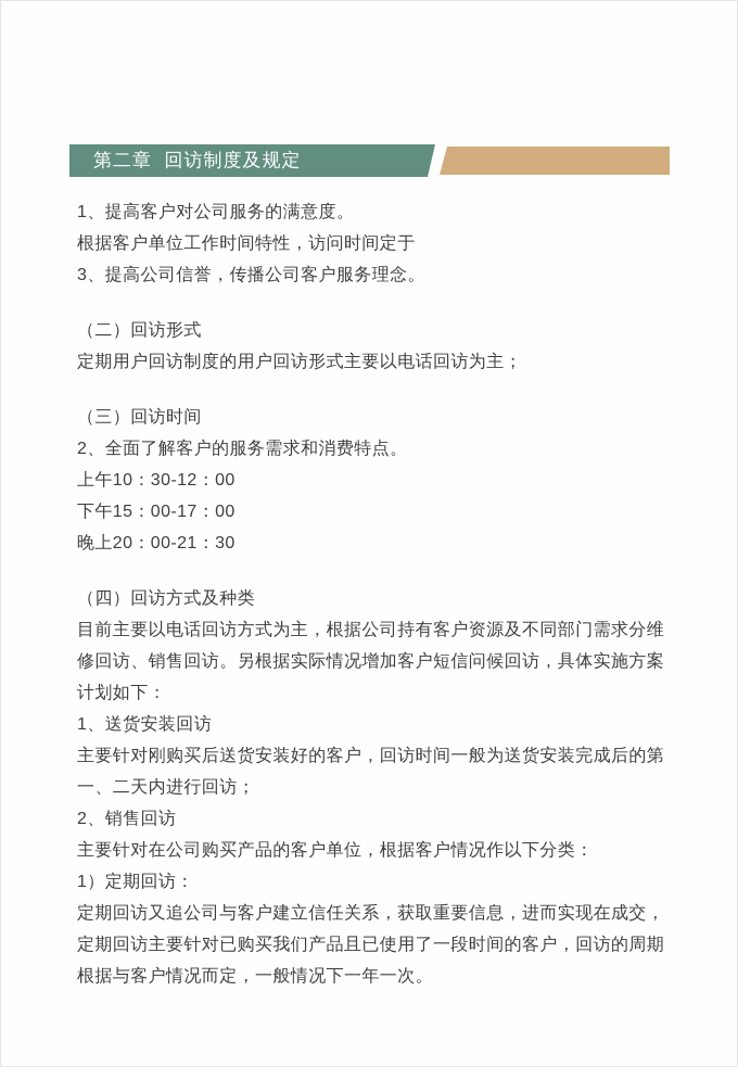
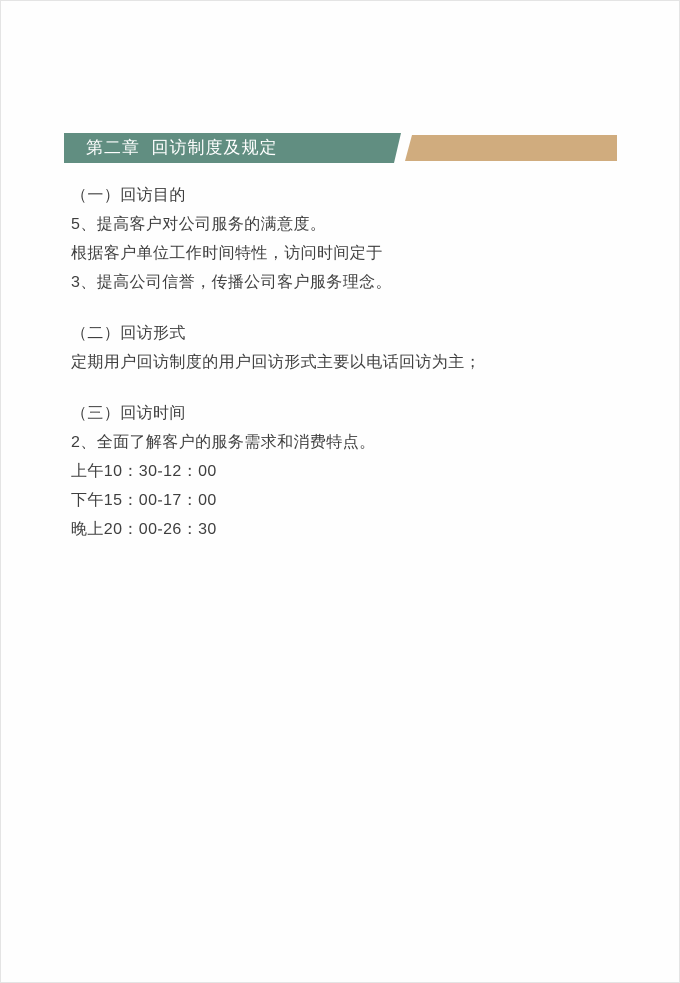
  第二章 回访制度及规定
+ （一）回访目的
- 1、提高客户对公司服务的满意度。
+ 5、提高客户对公司服务的满意度。
  根据客户单位工作时间特性，访问时间定于
  3、提高公司信誉，传播公司客户服务理念。
  （二）回访形式
  定期用户回访制度的用户回访形式主要以电话回访为主；
  （三）回访时间
  2、全面了解客户的服务需求和消费特点。
  上午10：30-12：00
  下午15：00-17：00
- 晚上20：00-21：30
+ 晚上20：00-26：30
- （四）回访方式及种类
- 目前主要以电话回访方式为主，根据公司持有客户资源及不同部门需求分维修回访、销售回访。另根据实际情况增加客户短信问候回访，具体实施方案计划如下：
- 1、送货安装回访
- 主要针对刚购买后送货安装好的客户，回访时间一般为送货安装完成后的第一、二天内进行回访；
- 2、销售回访
- 主要针对在公司购买产品的客户单位，根据客户情况作以下分类：
- 1）定期回访：
- 定期回访又追公司与客户建立信任关系，获取重要信息，进而实现在成交，定期回访主要针对已购买我们产品且已使用了一段时间的客户，回访的周期根据与客户情况而定，一般情况下一年一次。
